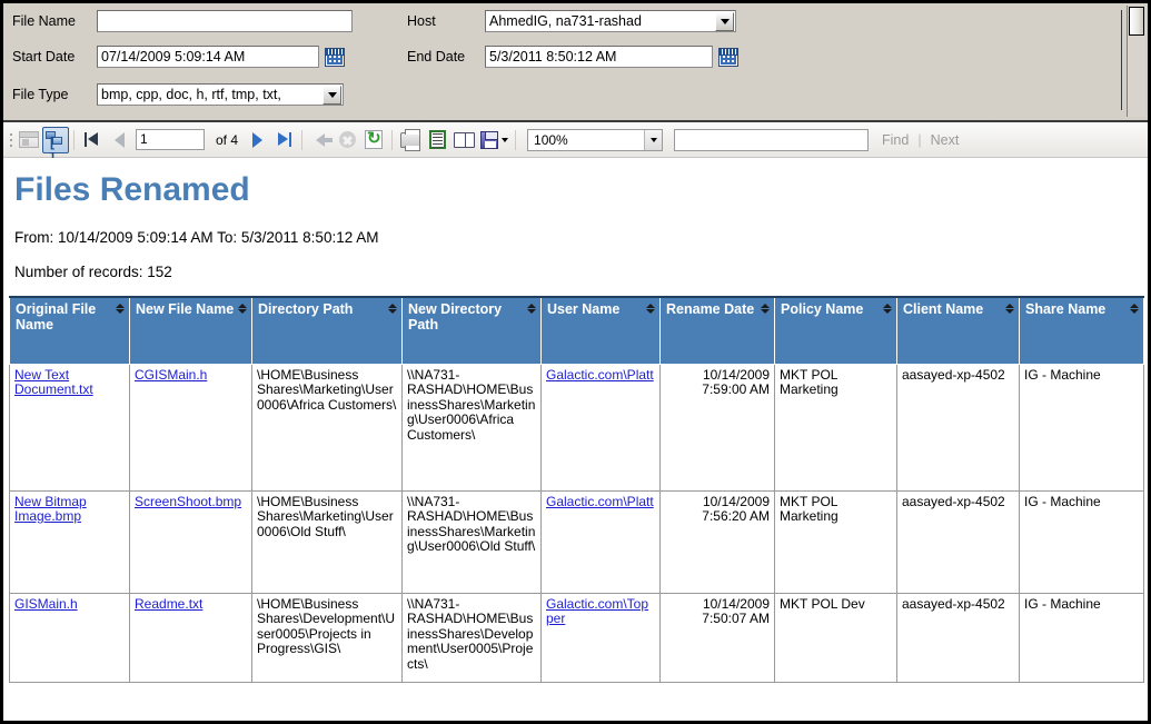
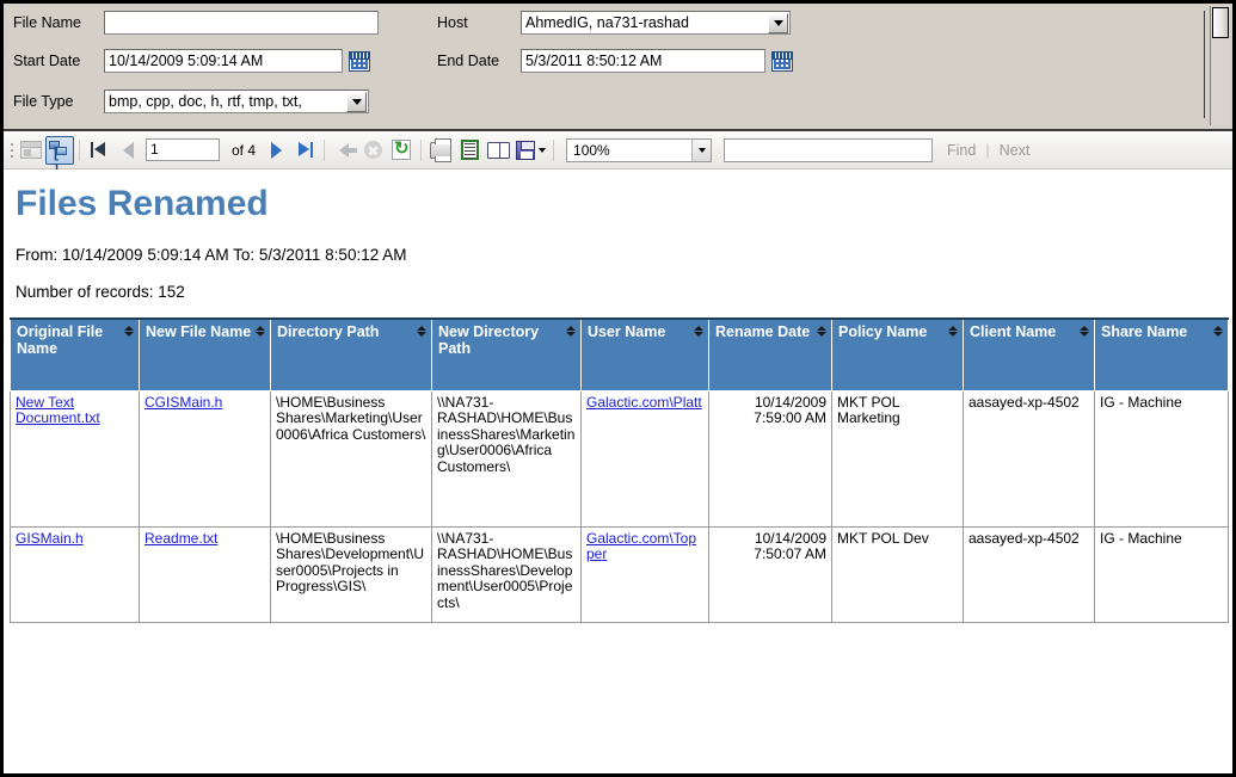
  File Name
  Start Date
- 07/14/2009 5:09:14 AM
+ 10/14/2009 5:09:14 AM
  File Type
  bmp, cpp, doc, h, rtf, tmp, txt,
  Host
  AhmedIG, na731-rashad
  End Date
  5/3/2011 8:50:12 AM
  1
  of 4
  100%
  Find
  |
  Next
  Files Renamed
  From: 10/14/2009 5:09:14 AM To: 5/3/2011 8:50:12 AM
  Number of records: 152
  Original File Name	New File Name	Directory Path	New Directory Path	User Name	Rename Date	Policy Name	Client Name	Share Name
  New Text Document.txt	CGISMain.h	\HOME\Business Shares\Marketing\User0006\Africa Customers\	\\NA731-RASHAD\HOME\BusinessShares\Marketing\User0006\Africa Customers\	Galactic.com\Platt	10/14/2009 7:59:00 AM	MKT POL Marketing	aasayed-xp-4502	IG - Machine
- New Bitmap Image.bmp	ScreenShoot.bmp	\HOME\Business Shares\Marketing\User0006\Old Stuff\	\\NA731-RASHAD\HOME\BusinessShares\Marketing\User0006\Old Stuff\	Galactic.com\Platt	10/14/2009 7:56:20 AM	MKT POL Marketing	aasayed-xp-4502	IG - Machine
  GISMain.h	Readme.txt	\HOME\Business Shares\Development\User0005\Projects in Progress\GIS\	\\NA731-RASHAD\HOME\BusinessShares\Development\User0005\Projects\	Galactic.com\Topper	10/14/2009 7:50:07 AM	MKT POL Dev	aasayed-xp-4502	IG - Machine
